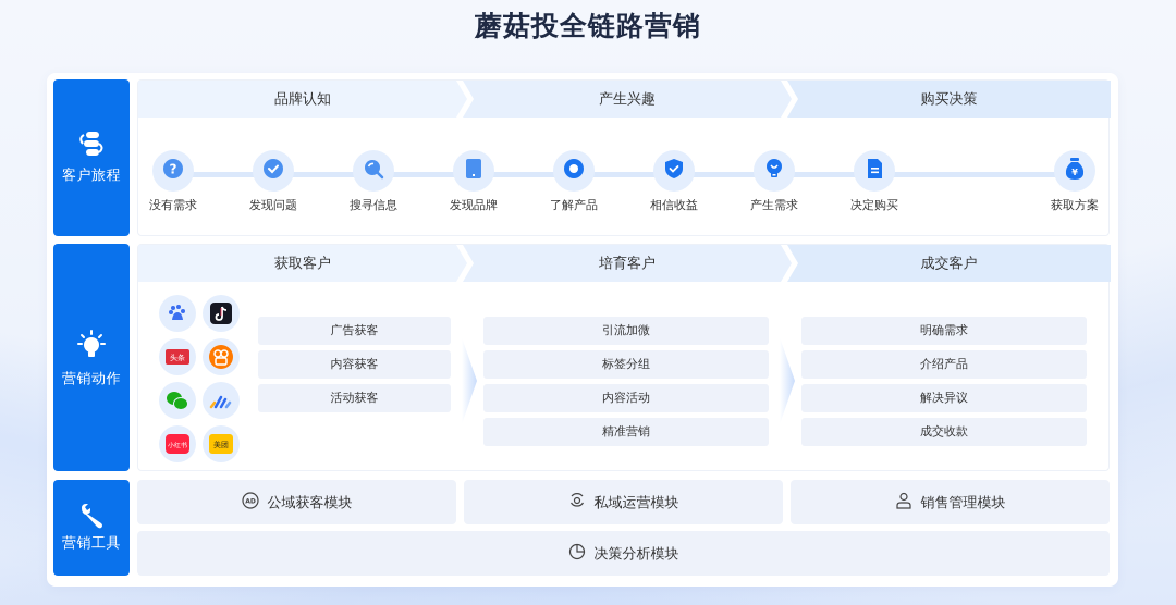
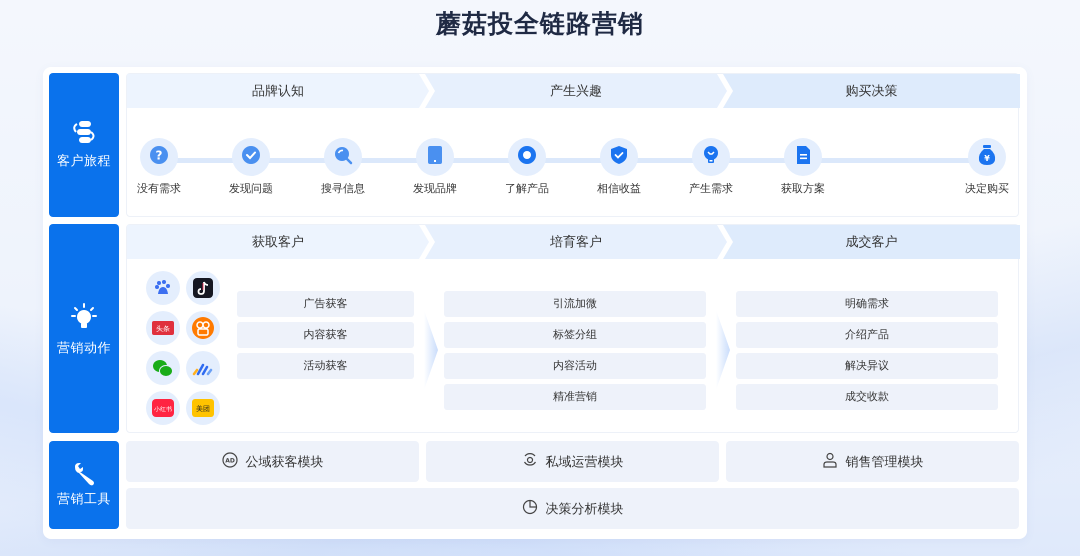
  蘑菇投全链路营销
  客户旅程
  品牌认知
  产生兴趣
  购买决策
  ?
  没有需求
  发现问题
  搜寻信息
  发现品牌
  了解产品
  相信收益
  产生需求
- 决定购买
+ 获取方案
  ¥
- 获取方案
+ 决定购买
  营销动作
  获取客户
  培育客户
  成交客户
  头条
  美团
  广告获客
  内容获客
  活动获客
  引流加微
  标签分组
  内容活动
  精准营销
  明确需求
  介绍产品
  解决异议
  成交收款
  营销工具
  公域获客模块
  私域运营模块
  销售管理模块
  决策分析模块
